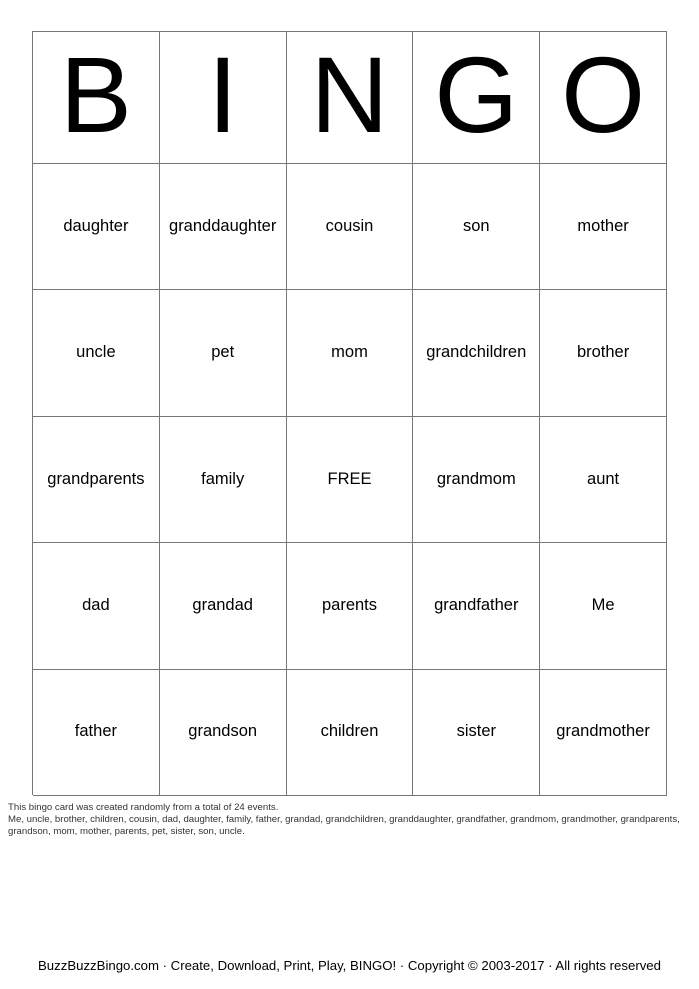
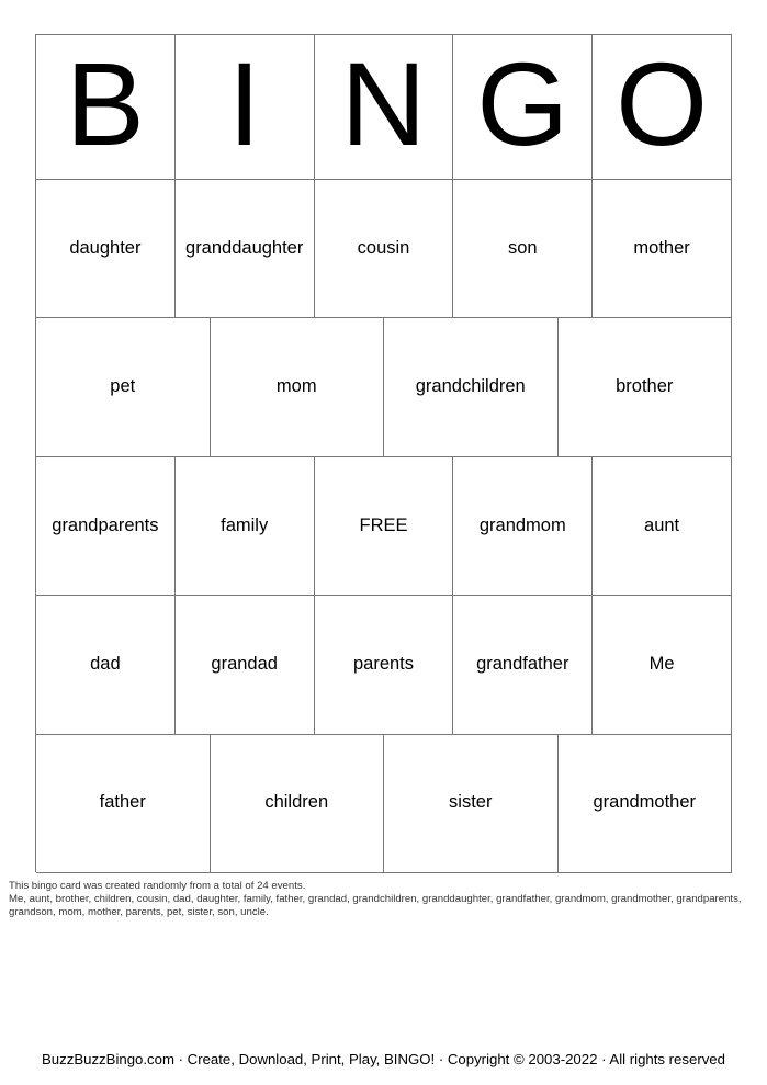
  B
  I
  N
  G
  O
  daughter
  granddaughter
  cousin
  son
  mother
- uncle
  pet
  mom
  grandchildren
  brother
  grandparents
  family
  FREE
  grandmom
  aunt
  dad
  grandad
  parents
  grandfather
  Me
  father
- grandson
  children
  sister
  grandmother
  This bingo card was created randomly from a total of 24 events.
- Me, uncle, brother, children, cousin, dad, daughter, family, father, grandad, grandchildren, granddaughter, grandfather, grandmom, grandmother, grandparents, grandson, mom, mother, parents, pet, sister, son, uncle.
+ Me, aunt, brother, children, cousin, dad, daughter, family, father, grandad, grandchildren, granddaughter, grandfather, grandmom, grandmother, grandparents, grandson, mom, mother, parents, pet, sister, son, uncle.
- BuzzBuzzBingo.com · Create, Download, Print, Play, BINGO! · Copyright © 2003-2017 · All rights reserved
+ BuzzBuzzBingo.com · Create, Download, Print, Play, BINGO! · Copyright © 2003-2022 · All rights reserved
